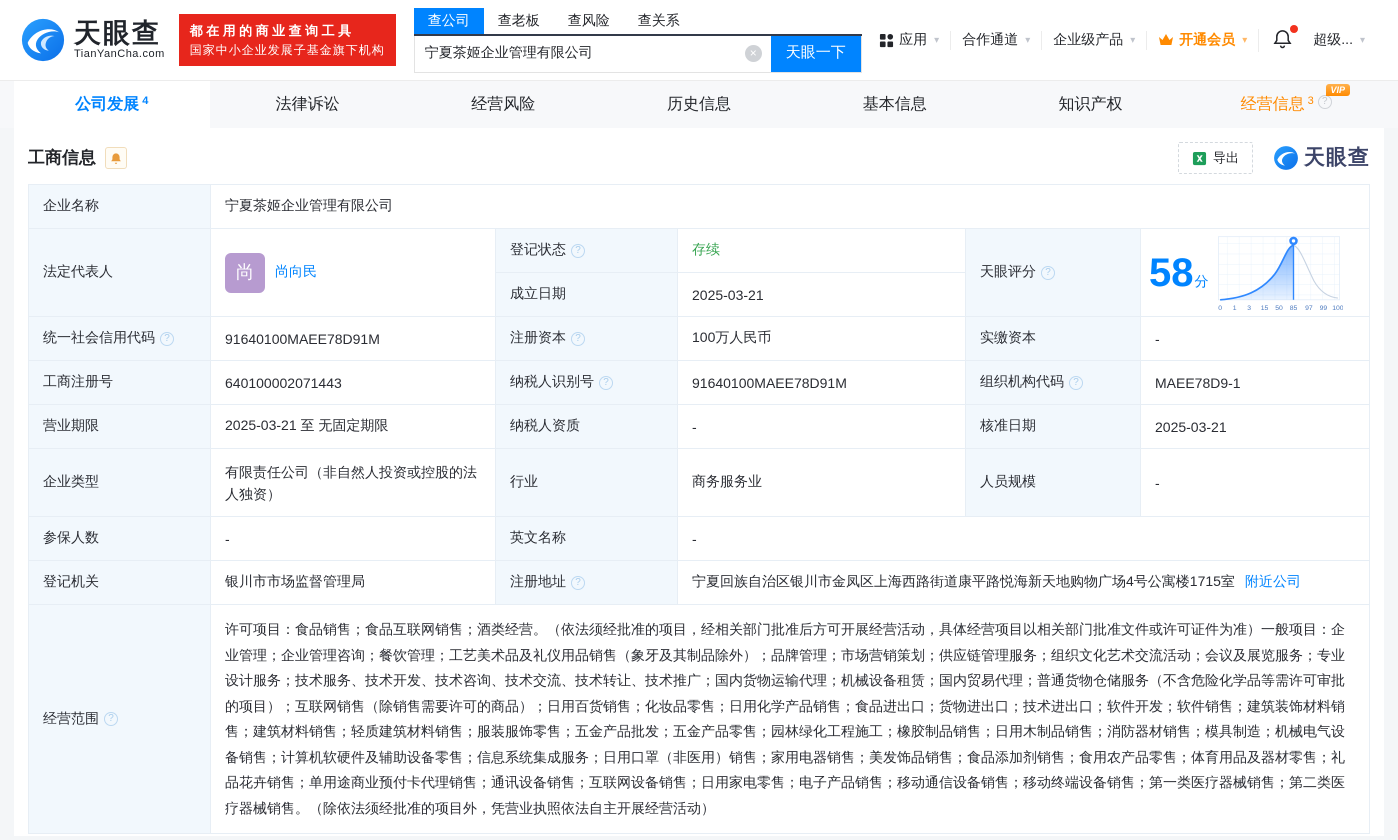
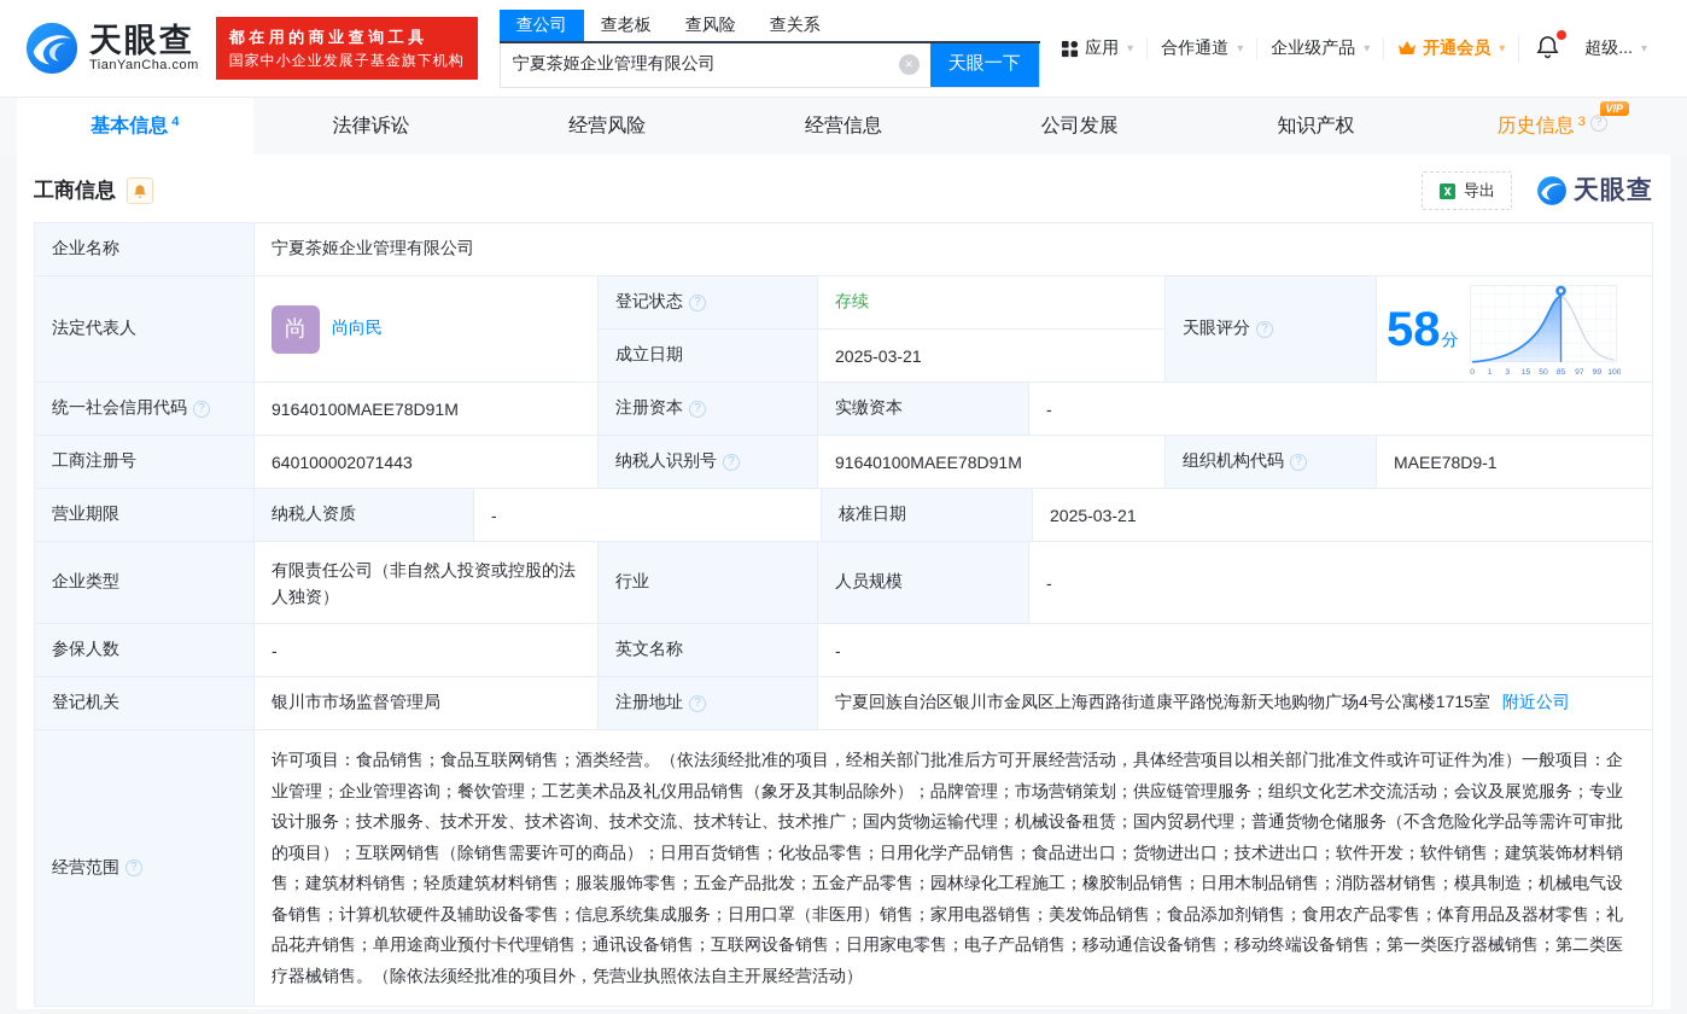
  天眼查
  TianYanCha.com
  都在用的商业查询工具
  国家中小企业发展子基金旗下机构
  查公司
  查老板
  查风险
  查关系
  宁夏茶姬企业管理有限公司
  ×
  天眼一下
  应用
  ▾
  合作通道
  ▾
  企业级产品
  ▾
  开通会员
  ▾
  超级...
  ▾
- 公司发展
+ 基本信息
  4
  法律诉讼
  经营风险
- 历史信息
+ 经营信息
- 基本信息
+ 公司发展
  知识产权
  VIP
- 经营信息
+ 历史信息
  3
  ?
  工商信息
  导出
  天眼查
  企业名称
  宁夏茶姬企业管理有限公司
  法定代表人
  尚
  尚向民
  登记状态
  ?
  存续
  成立日期
  2025-03-21
  天眼评分
  ?
  58分
  统一社会信用代码
  ?
  91640100MAEE78D91M
  注册资本
  ?
- 100万人民币
  实缴资本
  -
  工商注册号
  640100002071443
  纳税人识别号
  ?
  91640100MAEE78D91M
  组织机构代码
  ?
  MAEE78D9-1
  营业期限
- 2025-03-21 至 无固定期限
  纳税人资质
  -
  核准日期
  2025-03-21
  企业类型
  有限责任公司（非自然人投资或控股的法人独资）
  行业
- 商务服务业
  人员规模
  -
  参保人数
  -
  英文名称
  -
  登记机关
  银川市市场监督管理局
  注册地址
  ?
  宁夏回族自治区银川市金凤区上海西路街道康平路悦海新天地购物广场4号公寓楼1715室
  附近公司
  经营范围
  ?
  许可项目：食品销售；食品互联网销售；酒类经营。（依法须经批准的项目，经相关部门批准后方可开展经营活动，具体经营项目以相关部门批准文件或许可证件为准）一般项目：企业管理；企业管理咨询；餐饮管理；工艺美术品及礼仪用品销售（象牙及其制品除外）；品牌管理；市场营销策划；供应链管理服务；组织文化艺术交流活动；会议及展览服务；专业设计服务；技术服务、技术开发、技术咨询、技术交流、技术转让、技术推广；国内货物运输代理；机械设备租赁；国内贸易代理；普通货物仓储服务（不含危险化学品等需许可审批的项目）；互联网销售（除销售需要许可的商品）；日用百货销售；化妆品零售；日用化学产品销售；食品进出口；货物进出口；技术进出口；软件开发；软件销售；建筑装饰材料销售；建筑材料销售；轻质建筑材料销售；服装服饰零售；五金产品批发；五金产品零售；园林绿化工程施工；橡胶制品销售；日用木制品销售；消防器材销售；模具制造；机械电气设备销售；计算机软硬件及辅助设备零售；信息系统集成服务；日用口罩（非医用）销售；家用电器销售；美发饰品销售；食品添加剂销售；食用农产品零售；体育用品及器材零售；礼品花卉销售；单用途商业预付卡代理销售；通讯设备销售；互联网设备销售；日用家电零售；电子产品销售；移动通信设备销售；移动终端设备销售；第一类医疗器械销售；第二类医疗器械销售。（除依法须经批准的项目外，凭营业执照依法自主开展经营活动）
